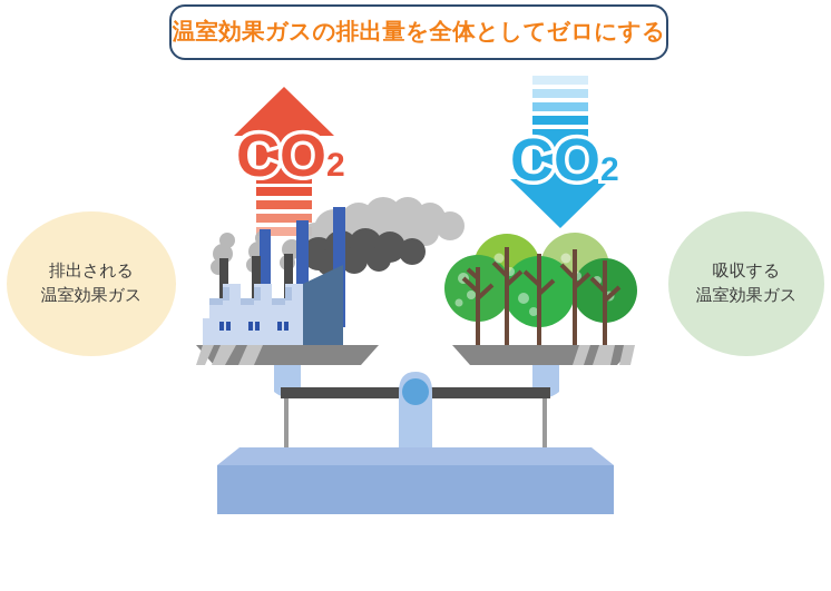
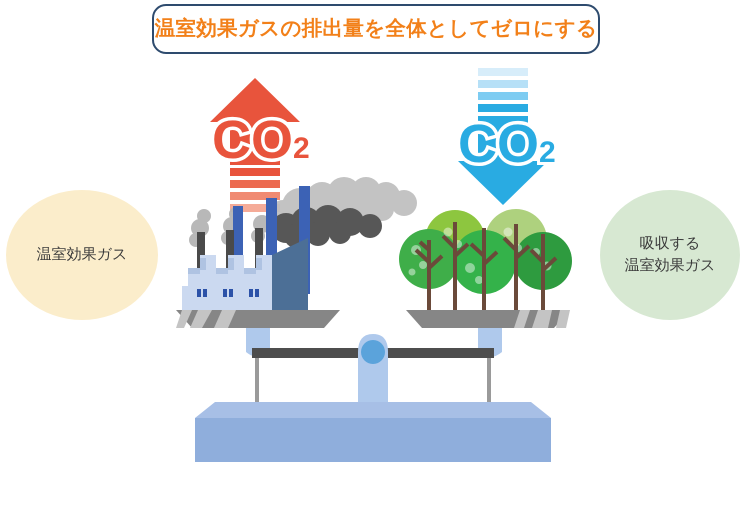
  温室効果ガスの排出量を全体としてゼロにする
- 排出される
  温室効果ガス
  吸収する
  温室効果ガス
  CO
  2
  CO
  2
